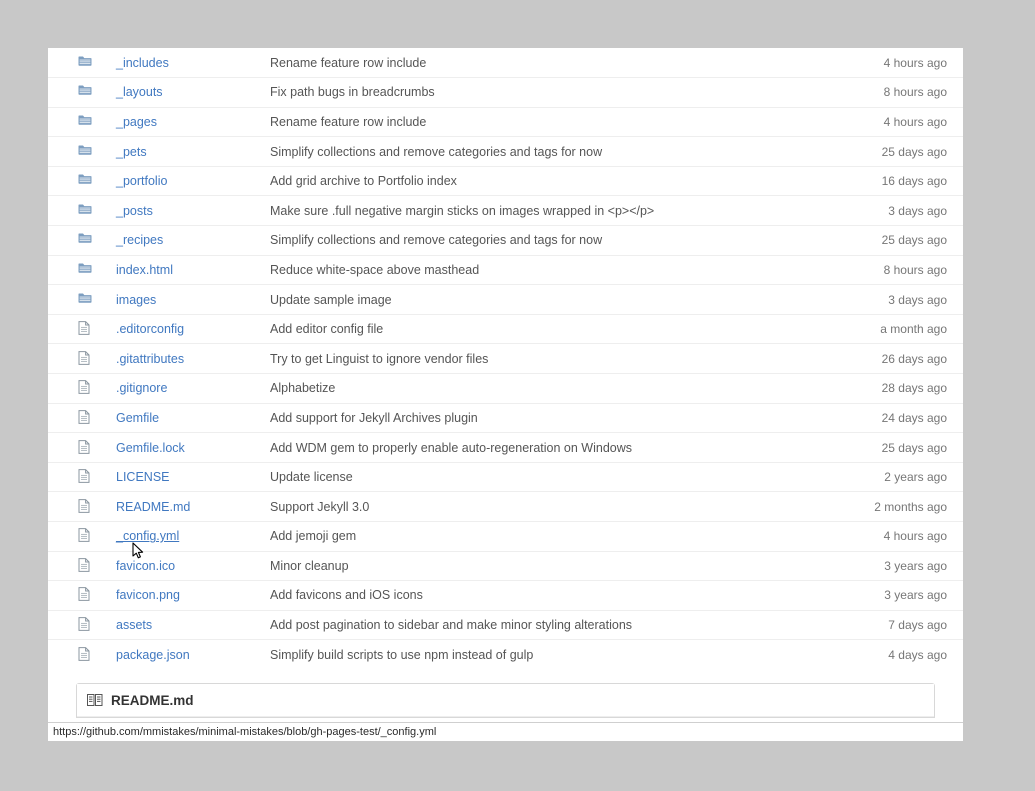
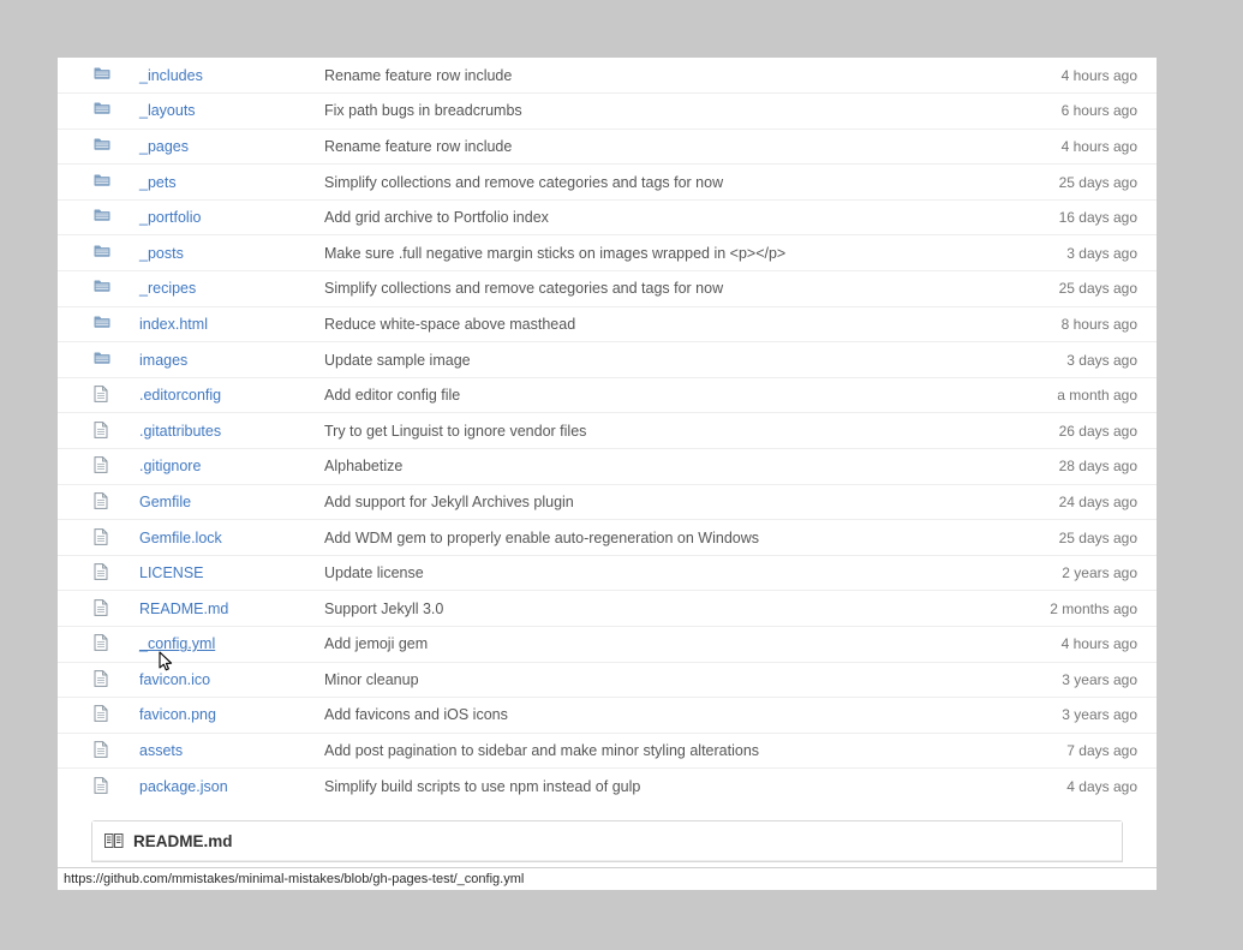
  	_includes	Rename feature row include	4 hours ago
- 	_layouts	Fix path bugs in breadcrumbs	8 hours ago
+ 	_layouts	Fix path bugs in breadcrumbs	6 hours ago
  	_pages	Rename feature row include	4 hours ago
  	_pets	Simplify collections and remove categories and tags for now	25 days ago
  	_portfolio	Add grid archive to Portfolio index	16 days ago
  	_posts	Make sure .full negative margin sticks on images wrapped in <p></p>	3 days ago
  	_recipes	Simplify collections and remove categories and tags for now	25 days ago
  	index.html	Reduce white-space above masthead	8 hours ago
  	images	Update sample image	3 days ago
  	.editorconfig	Add editor config file	a month ago
  	.gitattributes	Try to get Linguist to ignore vendor files	26 days ago
  	.gitignore	Alphabetize	28 days ago
  	Gemfile	Add support for Jekyll Archives plugin	24 days ago
  	Gemfile.lock	Add WDM gem to properly enable auto-regeneration on Windows	25 days ago
  	LICENSE	Update license	2 years ago
  	README.md	Support Jekyll 3.0	2 months ago
  	_config.yml	Add jemoji gem	4 hours ago
  	favicon.ico	Minor cleanup	3 years ago
  	favicon.png	Add favicons and iOS icons	3 years ago
  	assets	Add post pagination to sidebar and make minor styling alterations	7 days ago
  	package.json	Simplify build scripts to use npm instead of gulp	4 days ago
  README.md
  https://github.com/mmistakes/minimal-mistakes/blob/gh-pages-test/_config.yml
